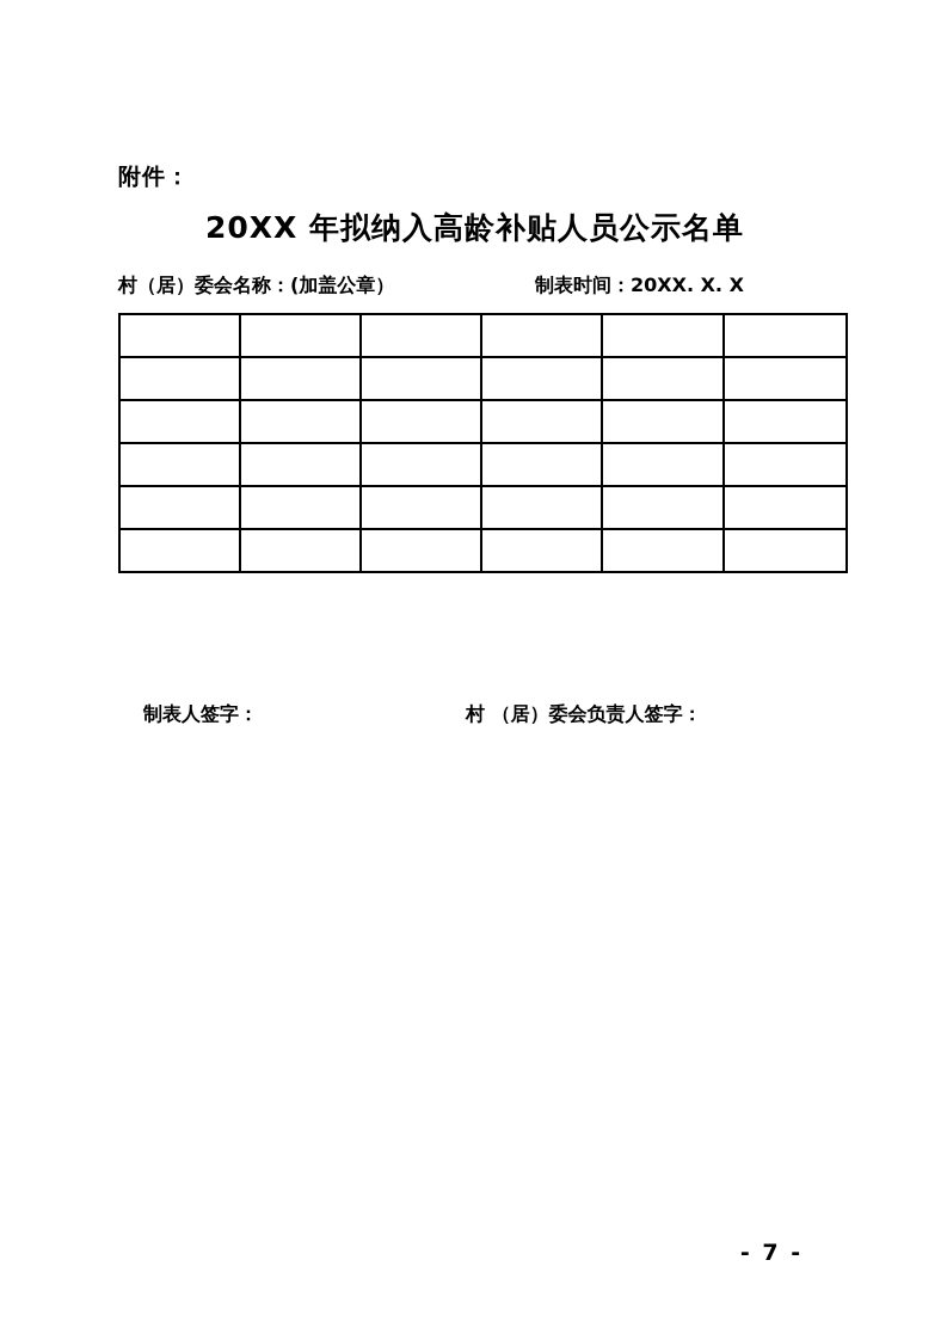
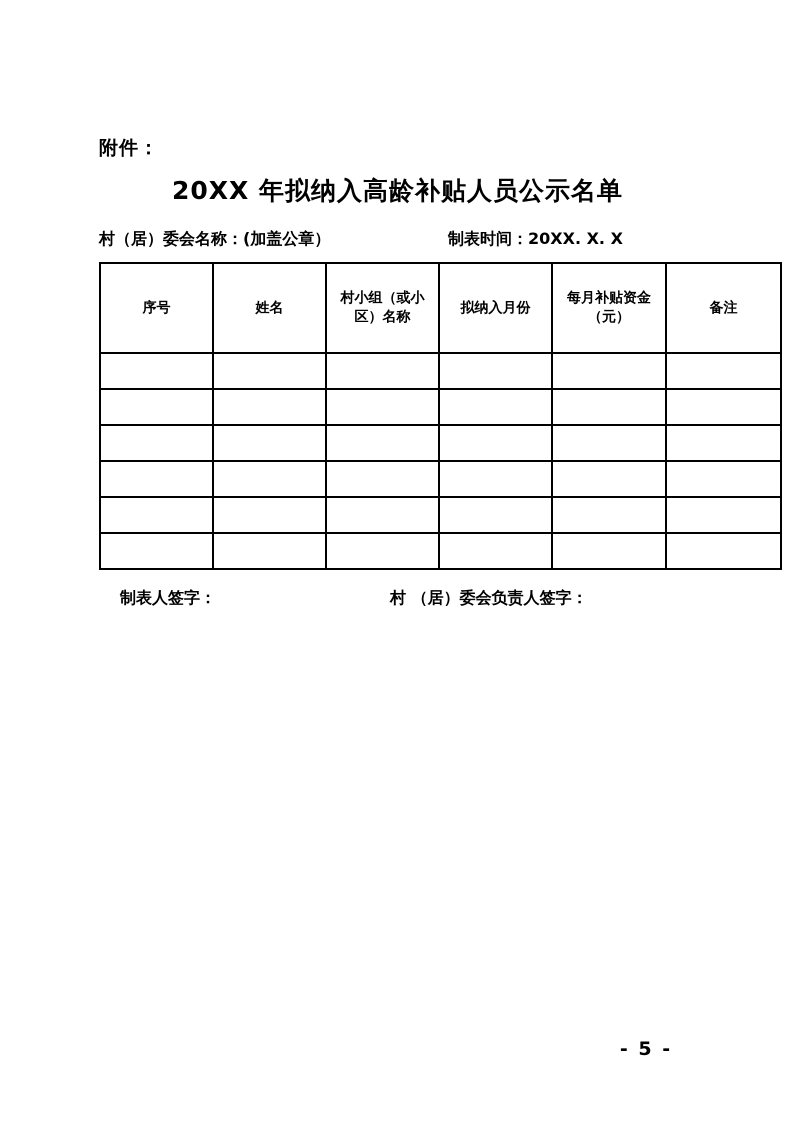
  附件：
  20XX 年拟纳入高龄补贴人员公示名单
  村（居）委会名称：(加盖公章）
  制表时间：20XX. X. X
+ 序号	姓名	村小组（或小区）名称	拟纳入月份	每月补贴资金 （元）	备注
  制表人签字：
  村 （居）委会负责人签字：
- - 7 -
+ - 5 -
